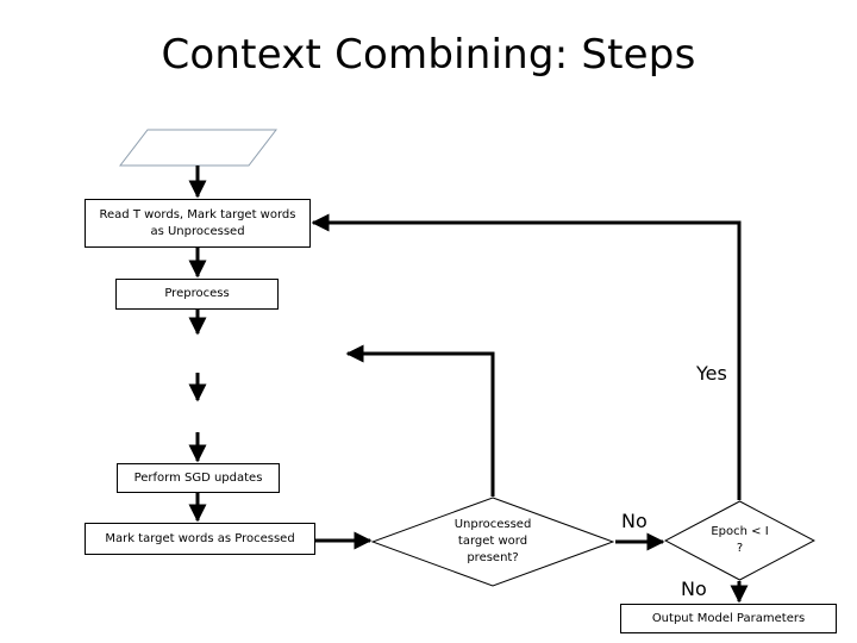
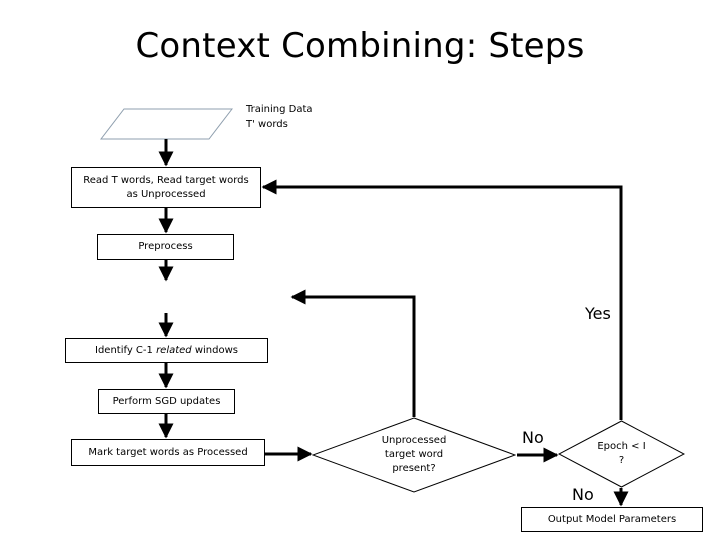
  Context Combining: Steps
+ Training Data
+ T' words
- Read T words, Mark target words
+ Read T words, Read target words
  as Unprocessed
  Preprocess
+ Identify C-1 related windows
  Perform SGD updates
  Mark target words as Processed
  Unprocessed
  target word
  present?
  Epoch < I
  ?
  Output Model Parameters
  Yes
  No
  No
